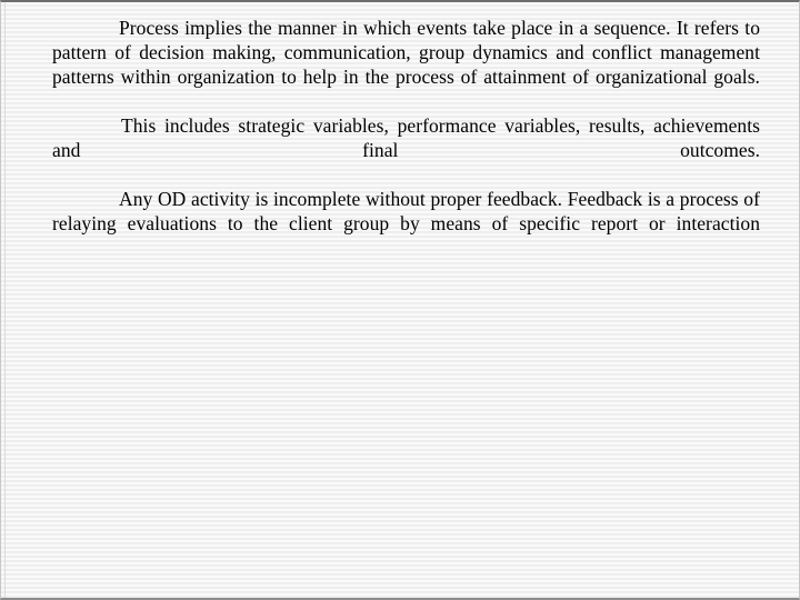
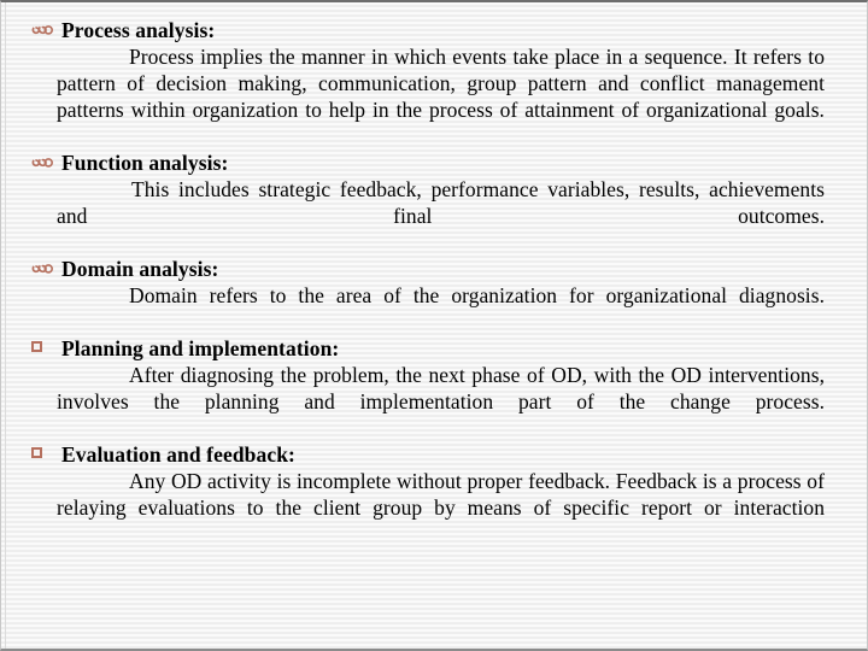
+ Process analysis:
- Process implies the manner in which events take place in a sequence. It refers to pattern of decision making, communication, group dynamics and conflict management patterns within organization to help in the process of attainment of organizational goals.
+ Process implies the manner in which events take place in a sequence. It refers to pattern of decision making, communication, group pattern and conflict management patterns within organization to help in the process of attainment of organizational goals.
+ Function analysis:
- This includes strategic variables, performance variables, results, achievements and final outcomes.
+ This includes strategic feedback, performance variables, results, achievements and final outcomes.
+ Domain analysis:
+ Domain refers to the area of the organization for organizational diagnosis.
+ Planning and implementation:
+ After diagnosing the problem, the next phase of OD, with the OD interventions, involves the planning and implementation part of the change process.
+ Evaluation and feedback:
  Any OD activity is incomplete without proper feedback. Feedback is a process of relaying evaluations to the client group by means of specific report or interaction
